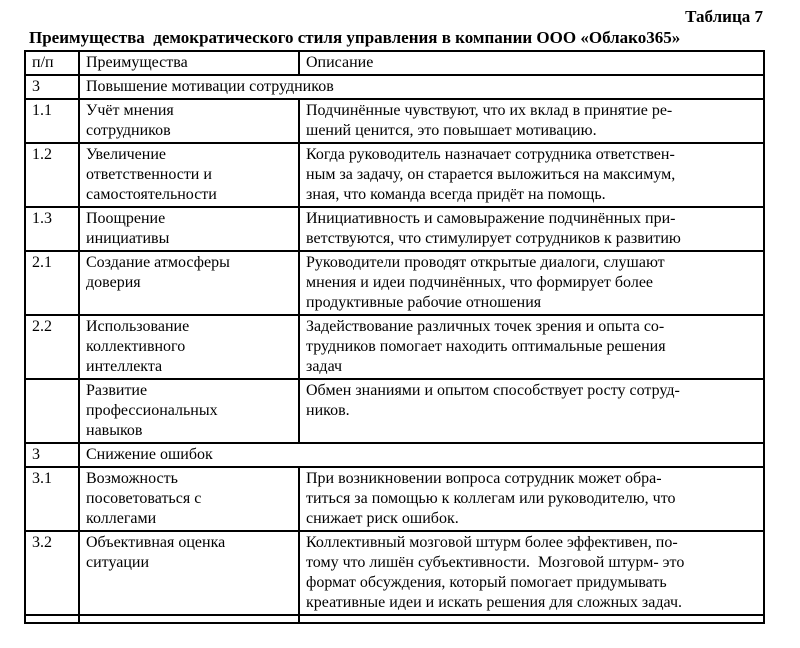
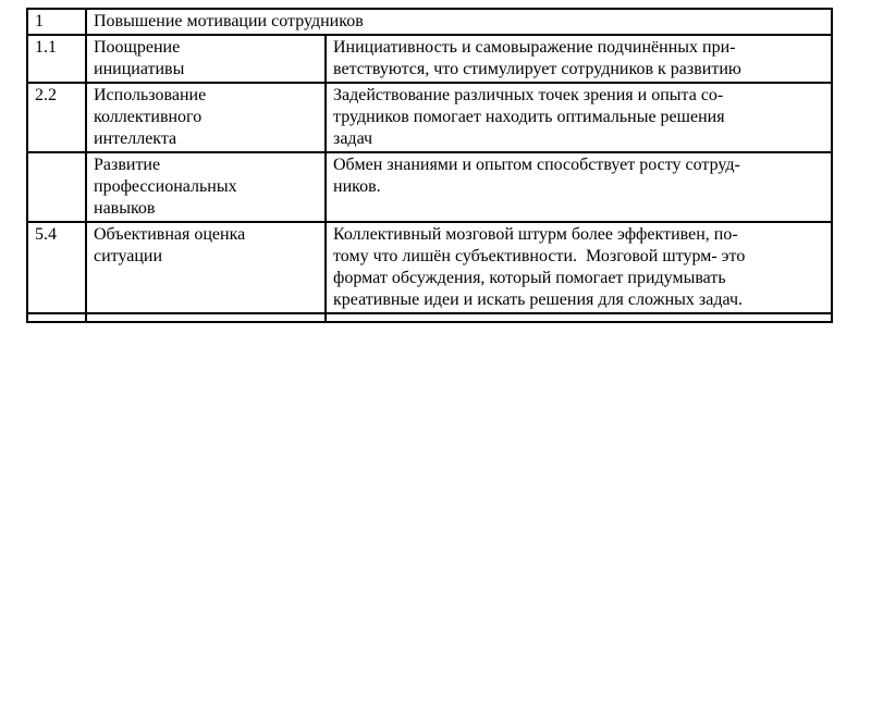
- Таблица 7
- Преимущества демократического стиля управления в компании ООО «Облако365»
- п/п	Преимущества	Описание
- 3	Повышение мотивации сотрудников
+ 1	Повышение мотивации сотрудников
- 1.1	Учёт мнения сотрудников	Подчинённые чувствуют, что их вклад в принятие ре- шений ценится, это повышает мотивацию.
- 1.2	Увеличение ответственности и самостоятельности	Когда руководитель назначает сотрудника ответствен- ным за задачу, он старается выложиться на максимум, зная, что команда всегда придёт на помощь.
- 1.3	Поощрение инициативы	Инициативность и самовыражение подчинённых при- ветствуются, что стимулирует сотрудников к развитию
+ 1.1	Поощрение инициативы	Инициативность и самовыражение подчинённых при- ветствуются, что стимулирует сотрудников к развитию
- 2.1	Создание атмосферы доверия	Руководители проводят открытые диалоги, слушают мнения и идеи подчинённых, что формирует более продуктивные рабочие отношения
  2.2	Использование коллективного интеллекта	Задействование различных точек зрения и опыта со- трудников помогает находить оптимальные решения задач
  	Развитие профессиональных навыков	Обмен знаниями и опытом способствует росту сотруд- ников.
- 3	Снижение ошибок
- 3.1	Возможность посоветоваться с коллегами	При возникновении вопроса сотрудник может обра- титься за помощью к коллегам или руководителю, что снижает риск ошибок.
- 3.2	Объективная оценка ситуации	Коллективный мозговой штурм более эффективен, по- тому что лишён субъективности. Мозговой штурм- это формат обсуждения, который помогает придумывать креативные идеи и искать решения для сложных задач.
+ 5.4	Объективная оценка ситуации	Коллективный мозговой штурм более эффективен, по- тому что лишён субъективности. Мозговой штурм- это формат обсуждения, который помогает придумывать креативные идеи и искать решения для сложных задач.
